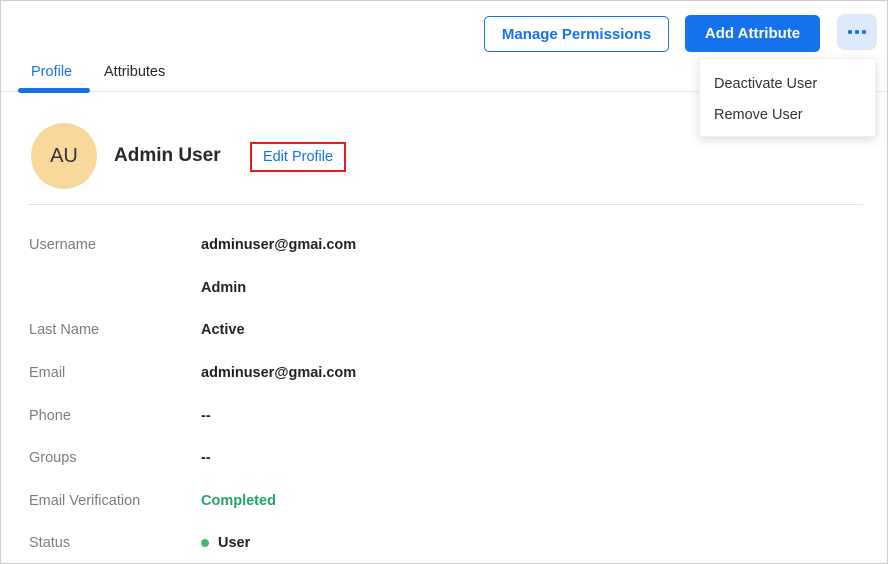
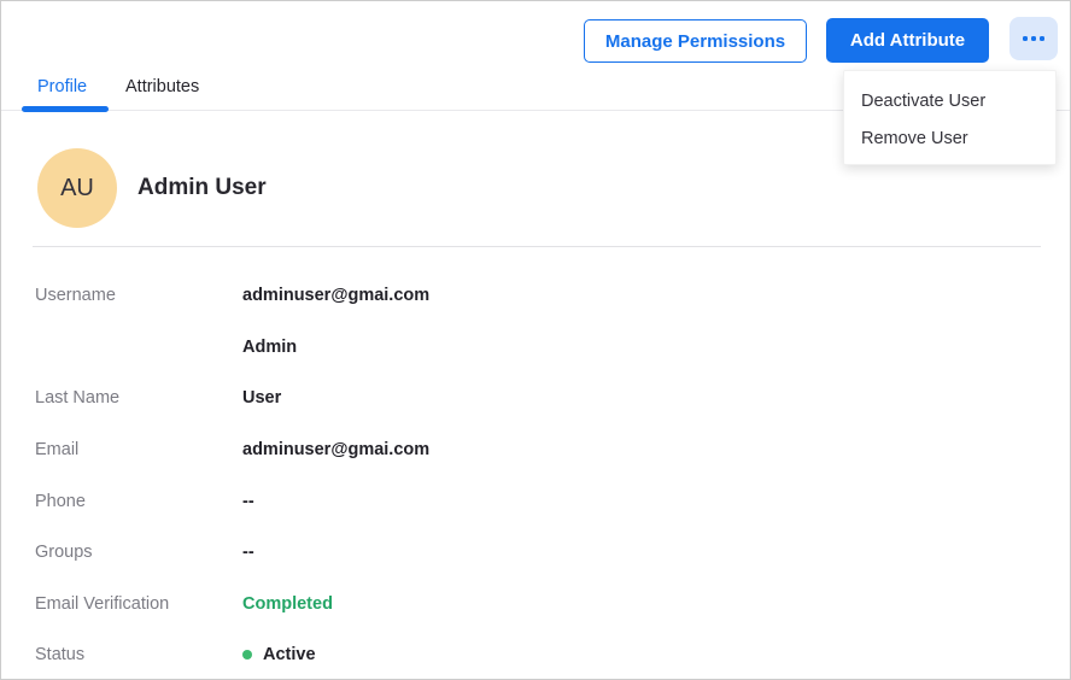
  Manage Permissions
  Add Attribute
  Profile
  Attributes
  Deactivate User
  Remove User
  AU
  Admin User
- Edit Profile
  Username
  adminuser@gmai.com
  Admin
  Last Name
- Active
+ User
  Email
  adminuser@gmai.com
  Phone
  --
  Groups
  --
  Email Verification
  Completed
  Status
- User
+ Active
